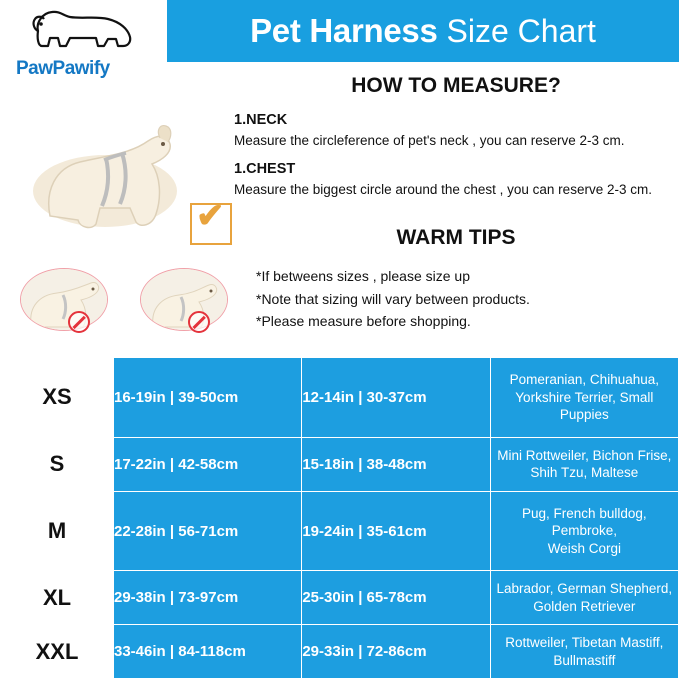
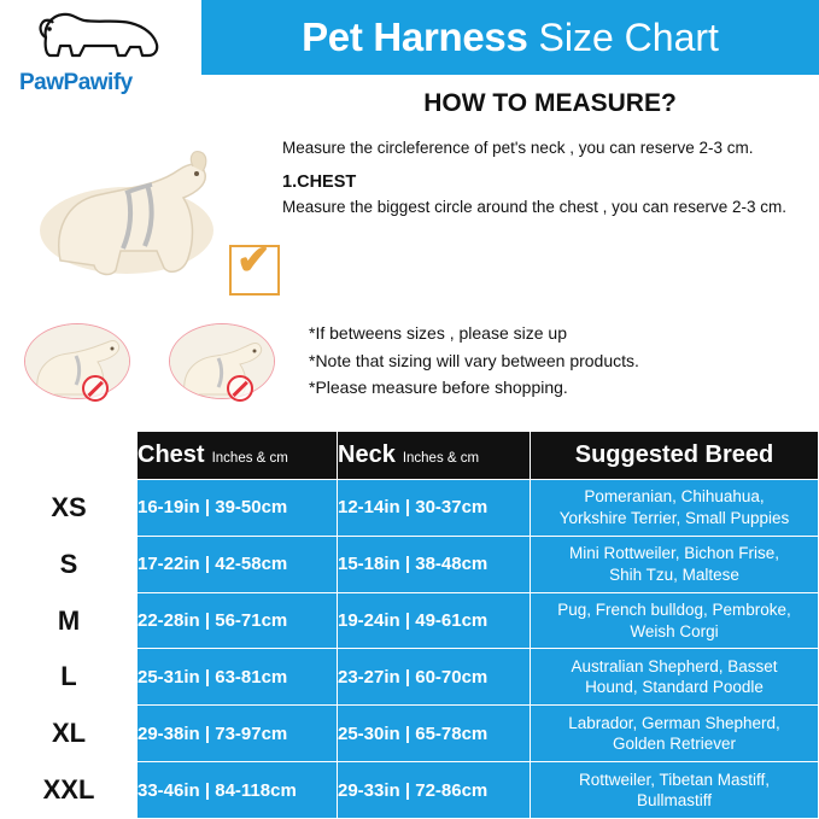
  Pet Harness
  Size Chart
  PawPawify
  ✔
  HOW TO MEASURE?
- 1.NECK
  Measure the circleference of pet's neck , you can reserve 2-3 cm.
  1.CHEST
  Measure the biggest circle around the chest , you can reserve 2-3 cm.
- WARM TIPS
  *If betweens sizes , please size up
  *Note that sizing will vary between products.
  *Please measure before shopping.
+ 	Chest Inches & cm	Neck Inches & cm	Suggested Breed
  XS	16-19in | 39-50cm	12-14in | 30-37cm	Pomeranian, Chihuahua, Yorkshire Terrier, Small Puppies
  S	17-22in | 42-58cm	15-18in | 38-48cm	Mini Rottweiler, Bichon Frise, Shih Tzu, Maltese
- M	22-28in | 56-71cm	19-24in | 35-61cm	Pug, French bulldog, Pembroke, Weish Corgi
+ M	22-28in | 56-71cm	19-24in | 49-61cm	Pug, French bulldog, Pembroke, Weish Corgi
+ L	25-31in | 63-81cm	23-27in | 60-70cm	Australian Shepherd, Basset Hound, Standard Poodle
  XL	29-38in | 73-97cm	25-30in | 65-78cm	Labrador, German Shepherd, Golden Retriever
  XXL	33-46in | 84-118cm	29-33in | 72-86cm	Rottweiler, Tibetan Mastiff, Bullmastiff
